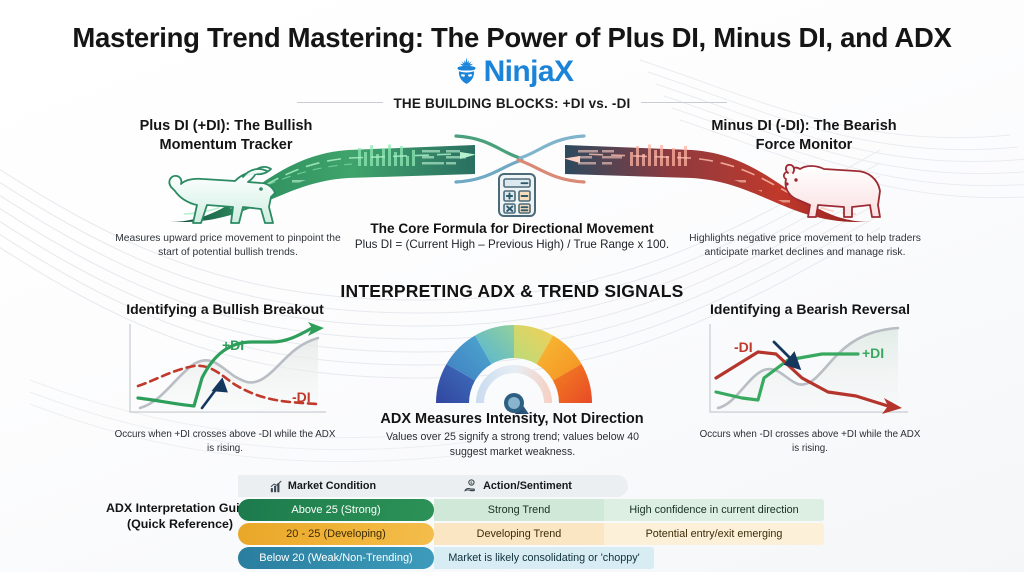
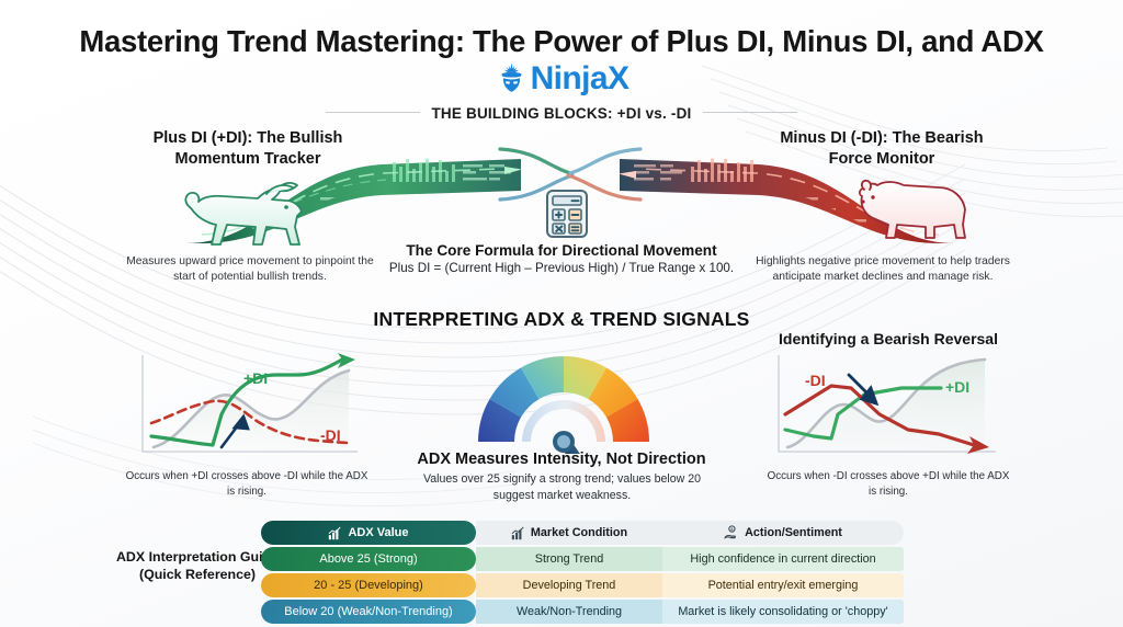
  Mastering Trend Mastering: The Power of Plus DI, Minus DI, and ADX
  NinjaX
  THE BUILDING BLOCKS: +DI vs. -DI
  Plus DI (+DI): The Bullish Momentum Tracker
  Measures upward price movement to pinpoint the start of potential bullish trends.
  Minus DI (-DI): The Bearish Force Monitor
  Highlights negative price movement to help traders anticipate market declines and manage risk.
  The Core Formula for Directional Movement
  Plus DI = (Current High – Previous High) / True Range x 100.
  INTERPRETING ADX & TREND SIGNALS
- Identifying a Bullish Breakout
  +DI
  -DI
  Occurs when +DI crosses above -DI while the ADX is rising.
  ADX Measures Intensity, Not Direction
- Values over 25 signify a strong trend; values below 40 suggest market weakness.
+ Values over 25 signify a strong trend; values below 20 suggest market weakness.
  Identifying a Bearish Reversal
  -DI
  +DI
  Occurs when -DI crosses above +DI while the ADX is rising.
  ADX Interpretation Gu (Quick Reference)
+ ADX Value
  Market Condition
  Action/Sentiment
  Above 25 (Strong)
  Strong Trend
  High confidence in current direction
  20 - 25 (Developing)
  Developing Trend
  Potential entry/exit emerging
  Below 20 (Weak/Non-Trending)
+ Weak/Non-Trending
  Market is likely consolidating or 'choppy'
